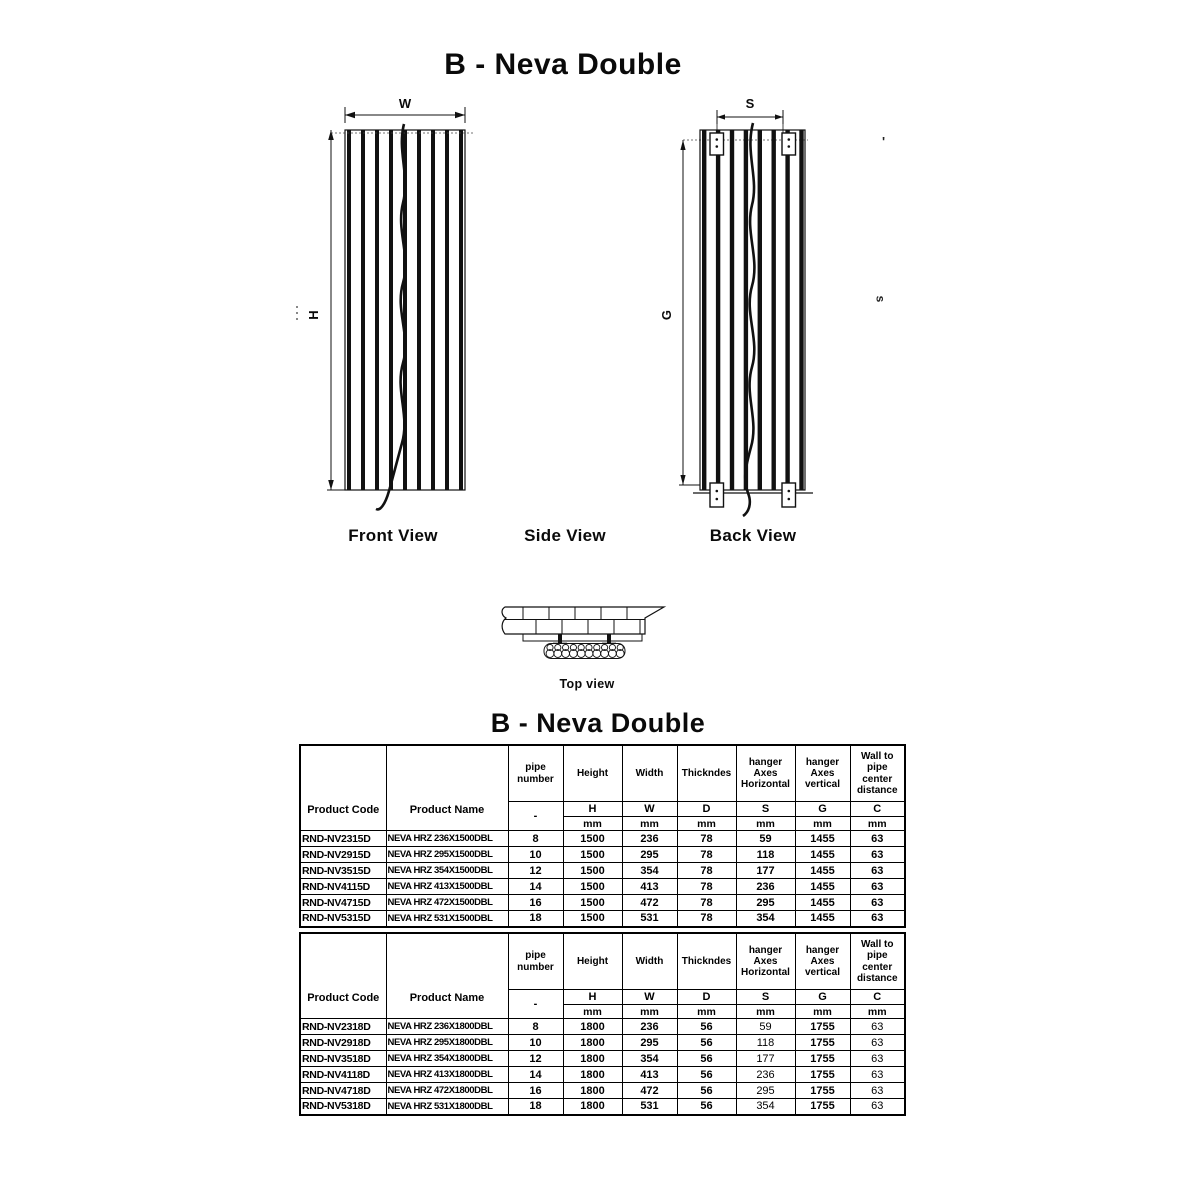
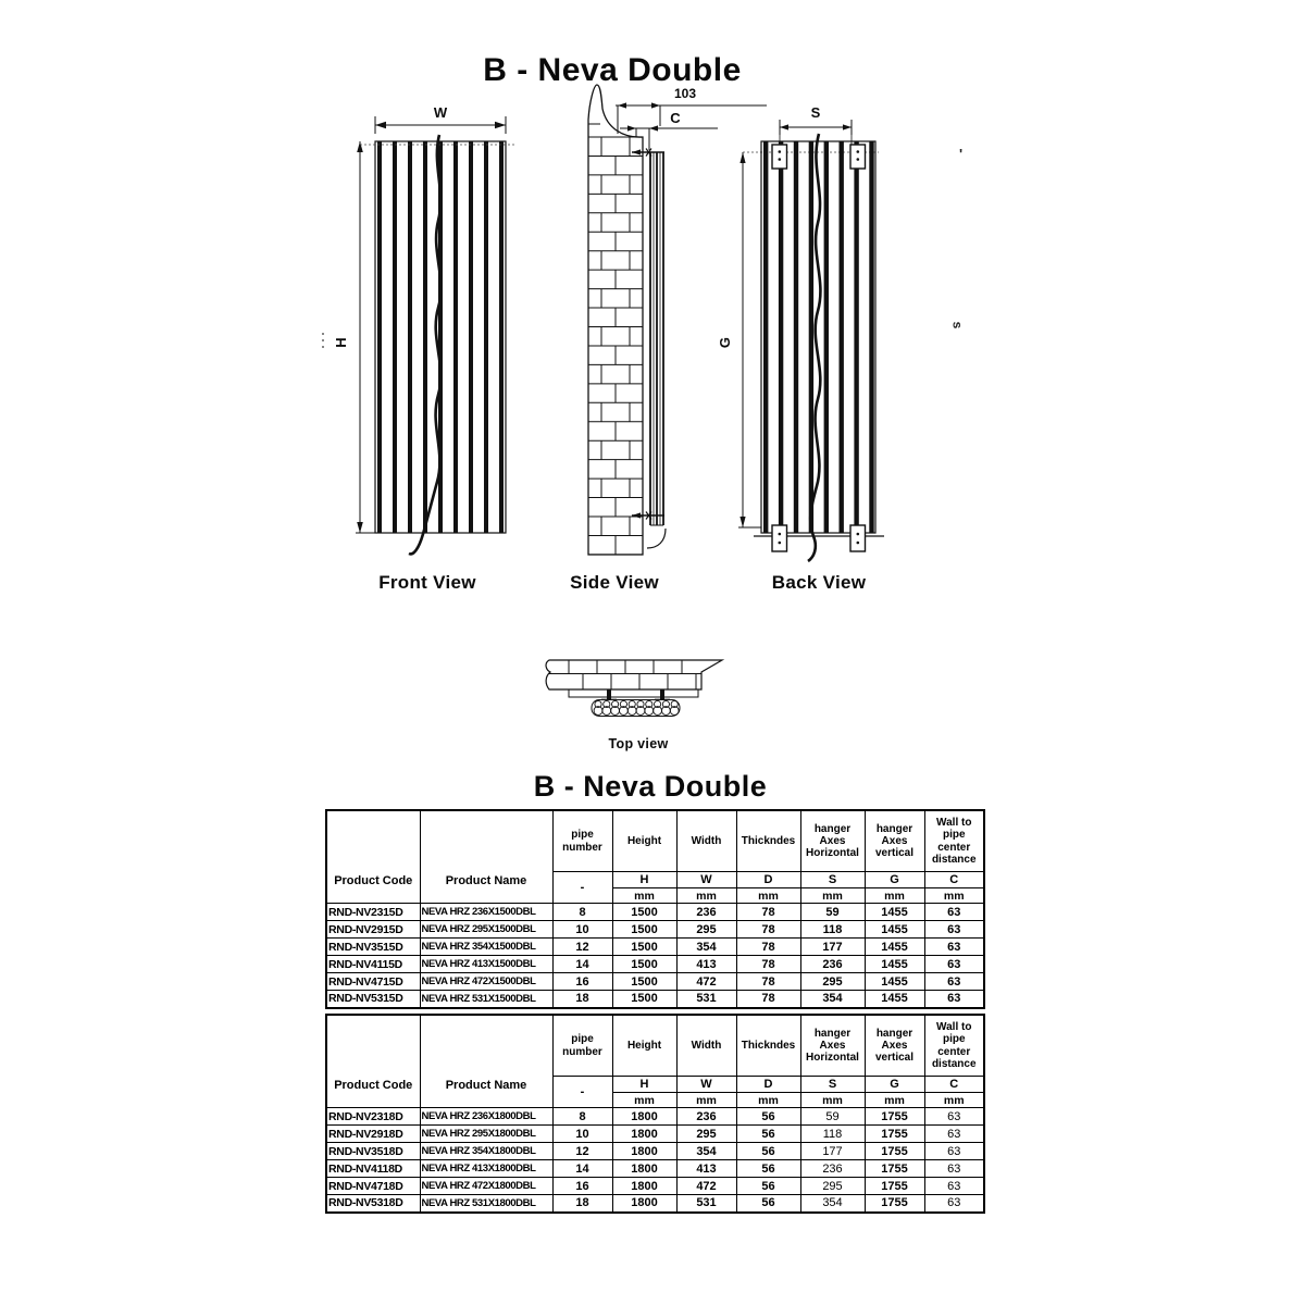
  B - Neva Double
  W
  Front View
+ 103
+ C
  Side View
  S
  Back View
  '
  Top view
  B - Neva Double
  Product Code	Product Name	pipe number	Height	Width	Thickndes	hanger Axes Horizontal	hanger Axes vertical	Wall to pipe center distance
  -	H	W	D	S	G	C
  mm	mm	mm	mm	mm	mm
  RND-NV2315D	NEVA HRZ 236X1500DBL	8	1500	236	78	59	1455	63
  RND-NV2915D	NEVA HRZ 295X1500DBL	10	1500	295	78	118	1455	63
  RND-NV3515D	NEVA HRZ 354X1500DBL	12	1500	354	78	177	1455	63
  RND-NV4115D	NEVA HRZ 413X1500DBL	14	1500	413	78	236	1455	63
  RND-NV4715D	NEVA HRZ 472X1500DBL	16	1500	472	78	295	1455	63
  RND-NV5315D	NEVA HRZ 531X1500DBL	18	1500	531	78	354	1455	63
  Product Code	Product Name	pipe number	Height	Width	Thickndes	hanger Axes Horizontal	hanger Axes vertical	Wall to pipe center distance
  -	H	W	D	S	G	C
  mm	mm	mm	mm	mm	mm
  RND-NV2318D	NEVA HRZ 236X1800DBL	8	1800	236	56	59	1755	63
  RND-NV2918D	NEVA HRZ 295X1800DBL	10	1800	295	56	118	1755	63
  RND-NV3518D	NEVA HRZ 354X1800DBL	12	1800	354	56	177	1755	63
  RND-NV4118D	NEVA HRZ 413X1800DBL	14	1800	413	56	236	1755	63
  RND-NV4718D	NEVA HRZ 472X1800DBL	16	1800	472	56	295	1755	63
  RND-NV5318D	NEVA HRZ 531X1800DBL	18	1800	531	56	354	1755	63
